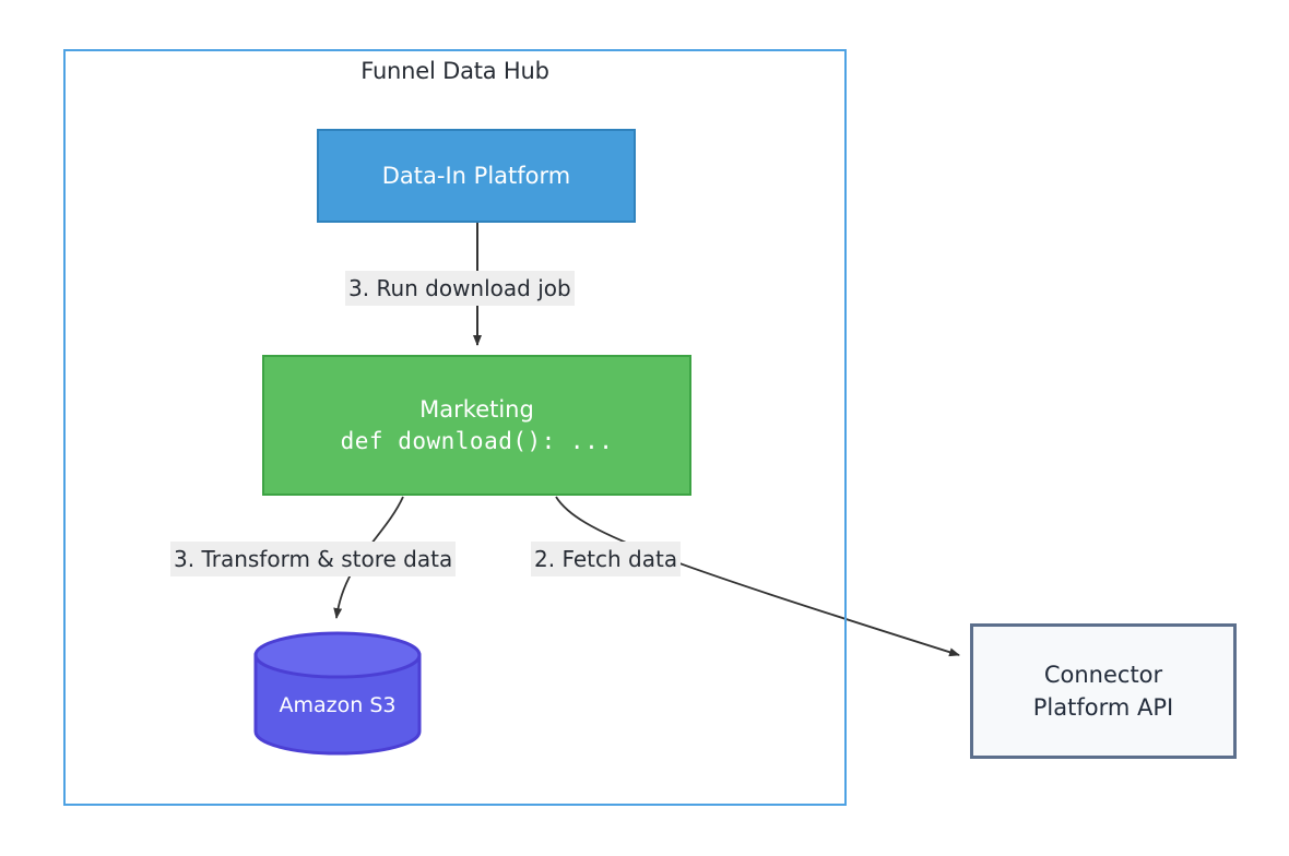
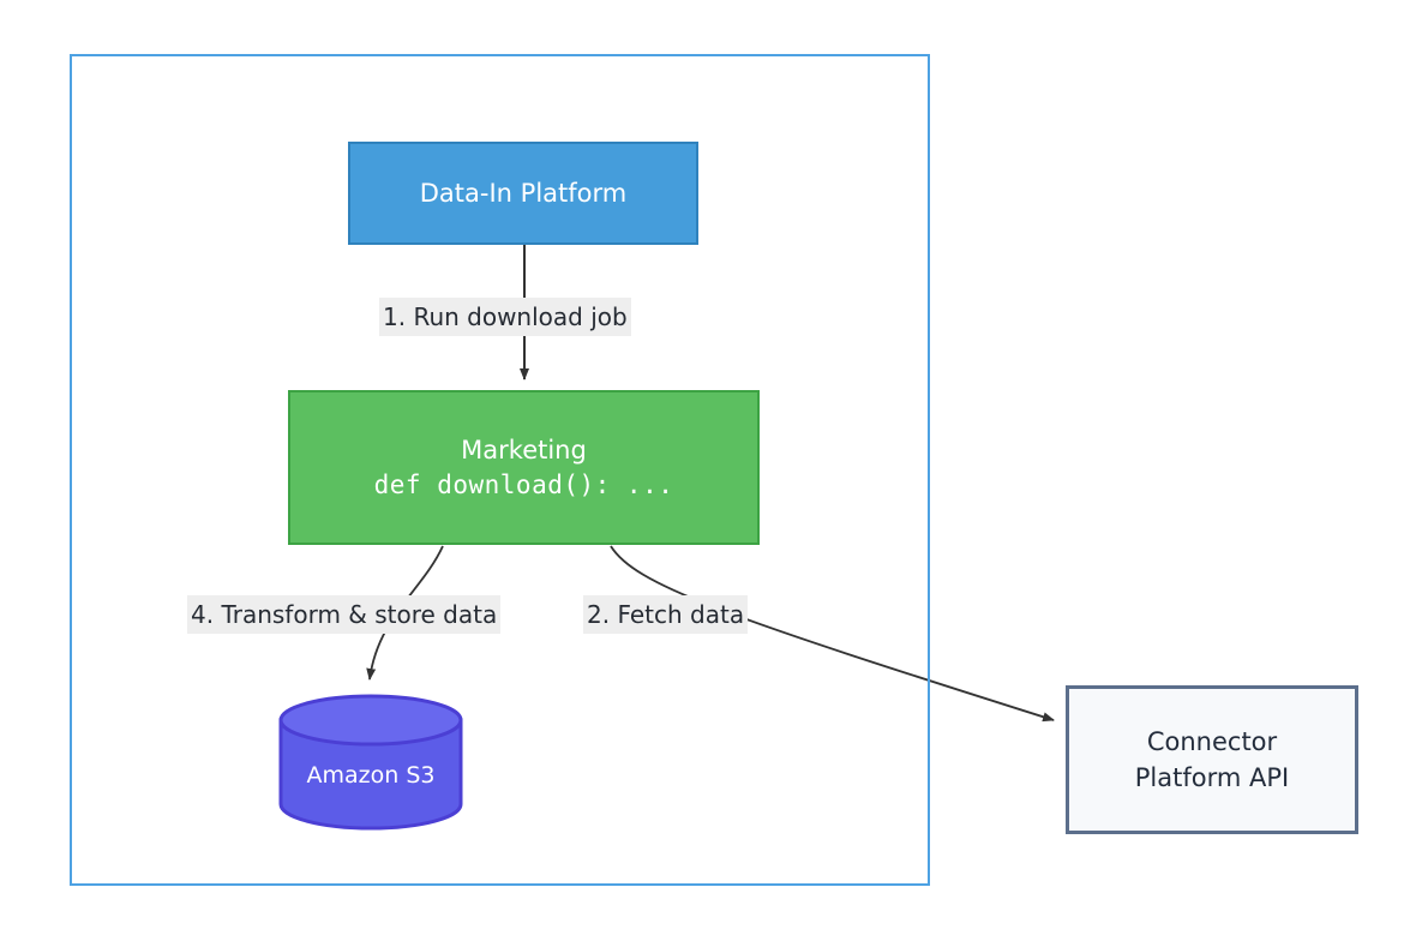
- Funnel Data Hub
  Data-In Platform
  Marketing
  def download(): ...
  Amazon S3
  Connector
  Platform API
- 3. Run download job
+ 1. Run download job
- 3. Transform & store data
+ 4. Transform & store data
  2. Fetch data
